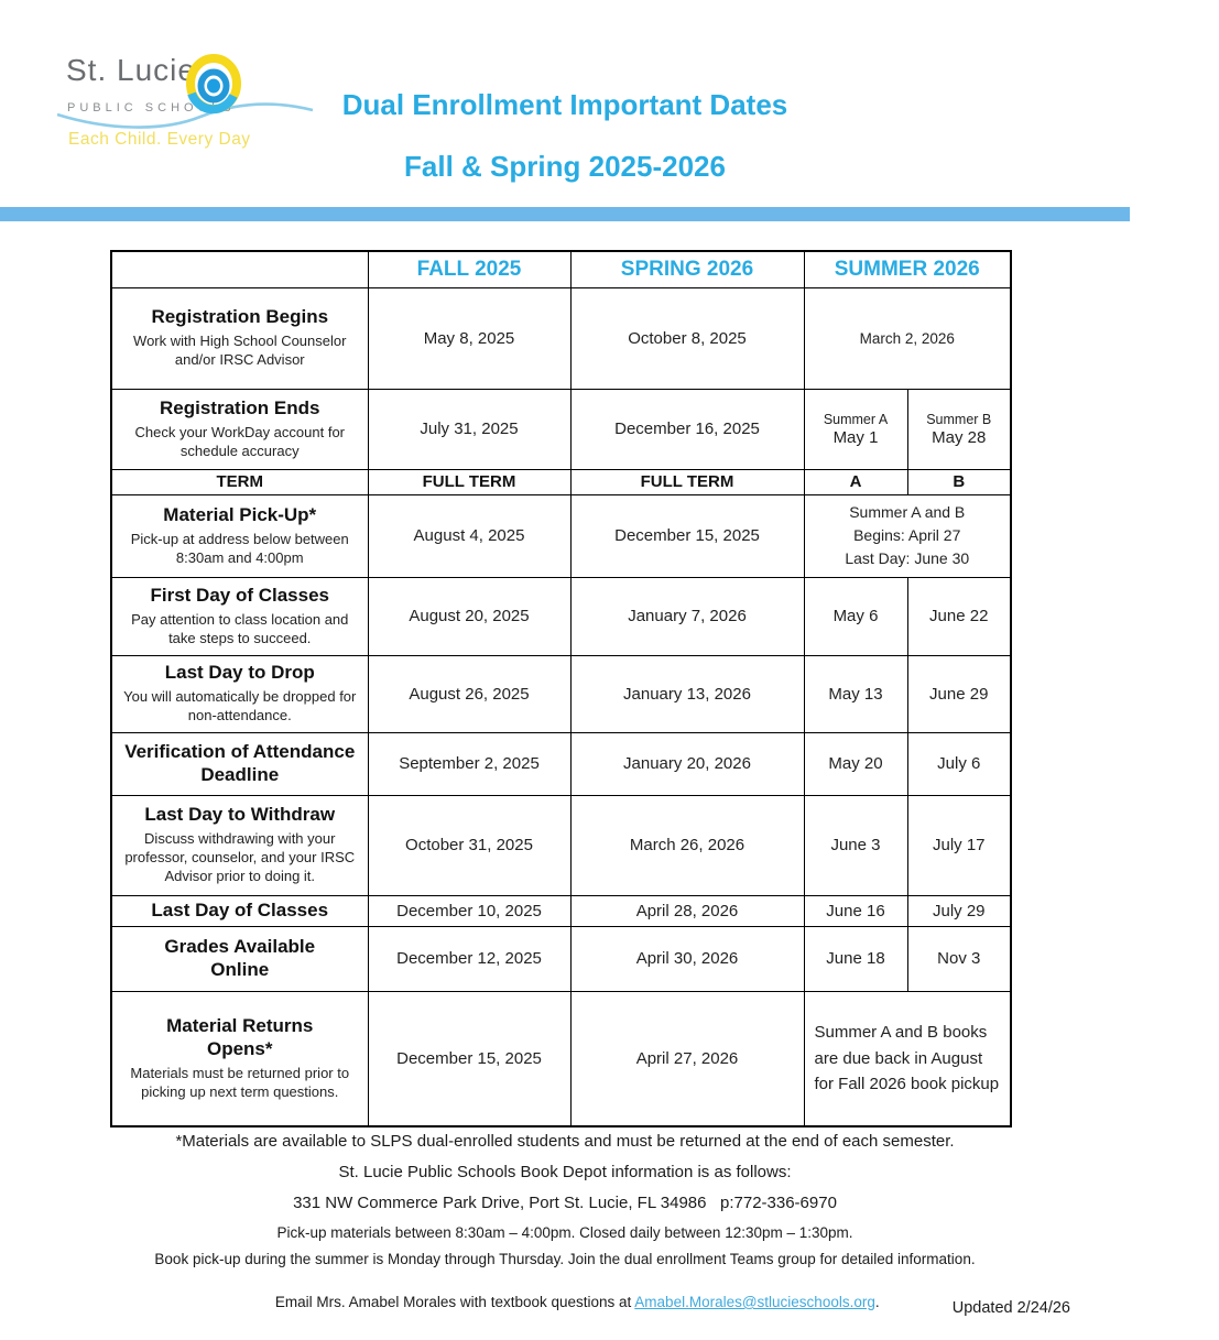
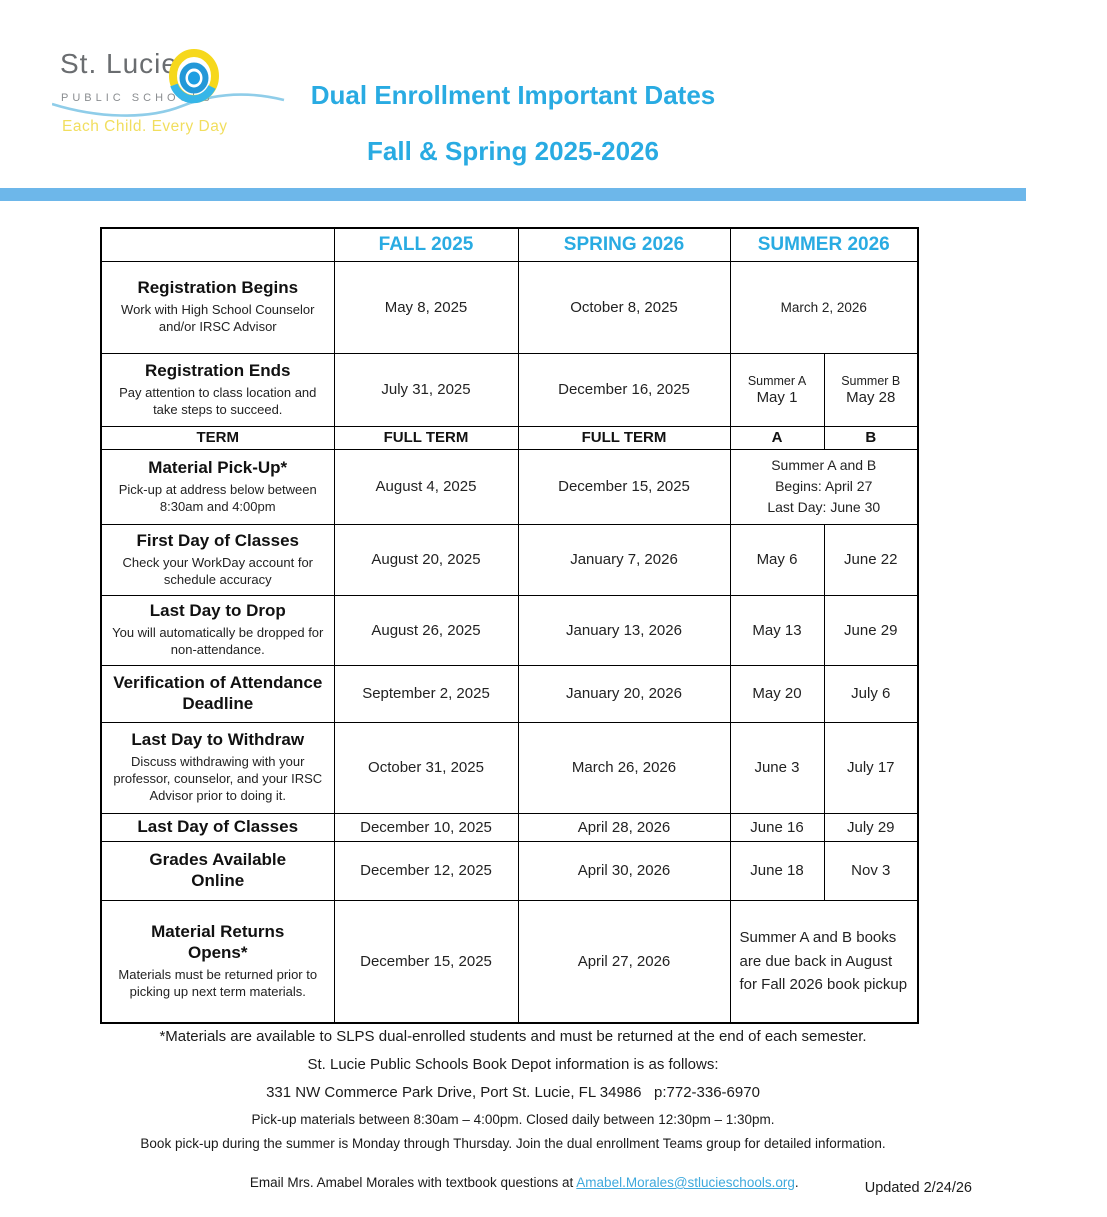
  St. Lucie
  PUBLIC SCHO
  Each Child. Every Day
  Dual Enrollment Important Dates
  Fall & Spring 2025-2026
  	FALL 2025	SPRING 2026	SUMMER 2026
  Registration Begins Work with High School Counselor and/or IRSC Advisor	May 8, 2025	October 8, 2025	March 2, 2026
- Registration Ends Check your WorkDay account for schedule accuracy	July 31, 2025	December 16, 2025	Summer A May 1	Summer B May 28
+ Registration Ends Pay attention to class location and take steps to succeed.	July 31, 2025	December 16, 2025	Summer A May 1	Summer B May 28
  TERM	FULL TERM	FULL TERM	A	B
  Material Pick-Up* Pick-up at address below between 8:30am and 4:00pm	August 4, 2025	December 15, 2025	Summer A and B Begins: April 27 Last Day: June 30
- First Day of Classes Pay attention to class location and take steps to succeed.	August 20, 2025	January 7, 2026	May 6	June 22
+ First Day of Classes Check your WorkDay account for schedule accuracy	August 20, 2025	January 7, 2026	May 6	June 22
  Last Day to Drop You will automatically be dropped for non-attendance.	August 26, 2025	January 13, 2026	May 13	June 29
  Verification of Attendance Deadline	September 2, 2025	January 20, 2026	May 20	July 6
  Last Day to Withdraw Discuss withdrawing with your professor, counselor, and your IRSC Advisor prior to doing it.	October 31, 2025	March 26, 2026	June 3	July 17
  Last Day of Classes	December 10, 2025	April 28, 2026	June 16	July 29
  Grades Available Online	December 12, 2025	April 30, 2026	June 18	Nov 3
- Material Returns Opens* Materials must be returned prior to picking up next term questions.	December 15, 2025	April 27, 2026	Summer A and B books are due back in August for Fall 2026 book pickup
+ Material Returns Opens* Materials must be returned prior to picking up next term materials.	December 15, 2025	April 27, 2026	Summer A and B books are due back in August for Fall 2026 book pickup
  *Materials are available to SLPS dual-enrolled students and must be returned at the end of each semester.
  St. Lucie Public Schools Book Depot information is as follows:
  331 NW Commerce Park Drive, Port St. Lucie, FL 34986 p:772-336-6970
  Pick-up materials between 8:30am – 4:00pm. Closed daily between 12:30pm – 1:30pm.
  Book pick-up during the summer is Monday through Thursday. Join the dual enrollment Teams group for detailed information.
  Email Mrs. Amabel Morales with textbook questions at Amabel.Morales@stlucieschools.org.
  Updated 2/24/26
